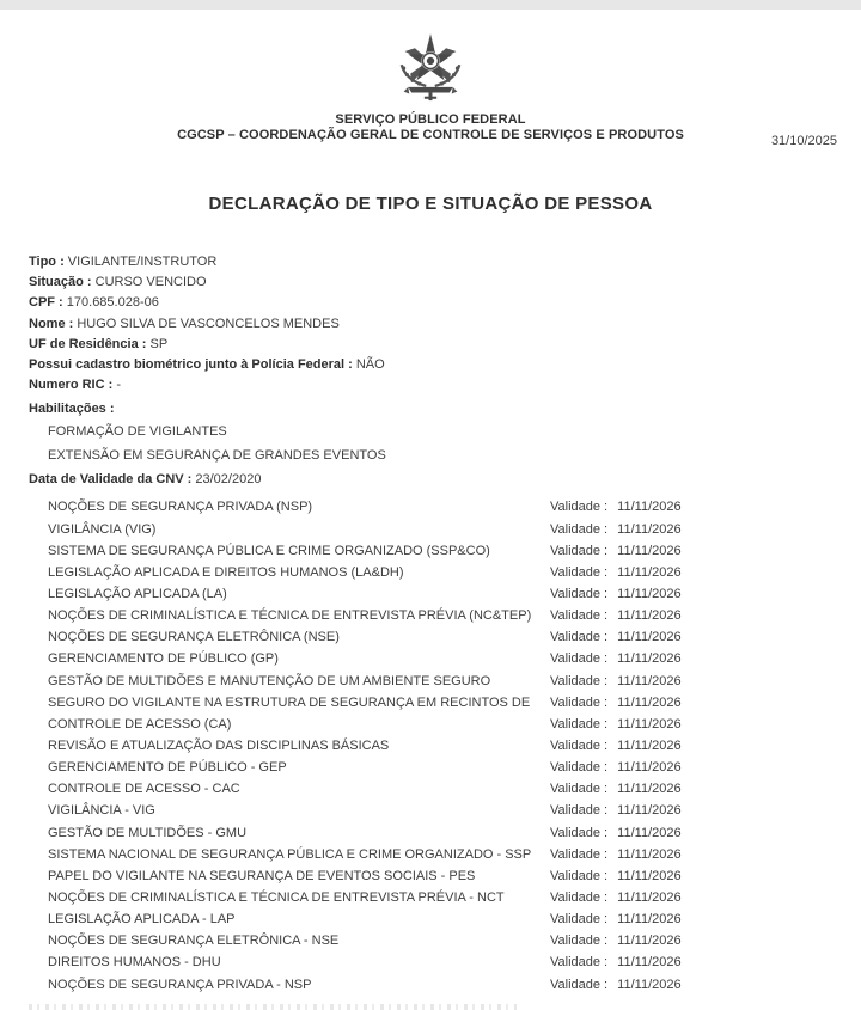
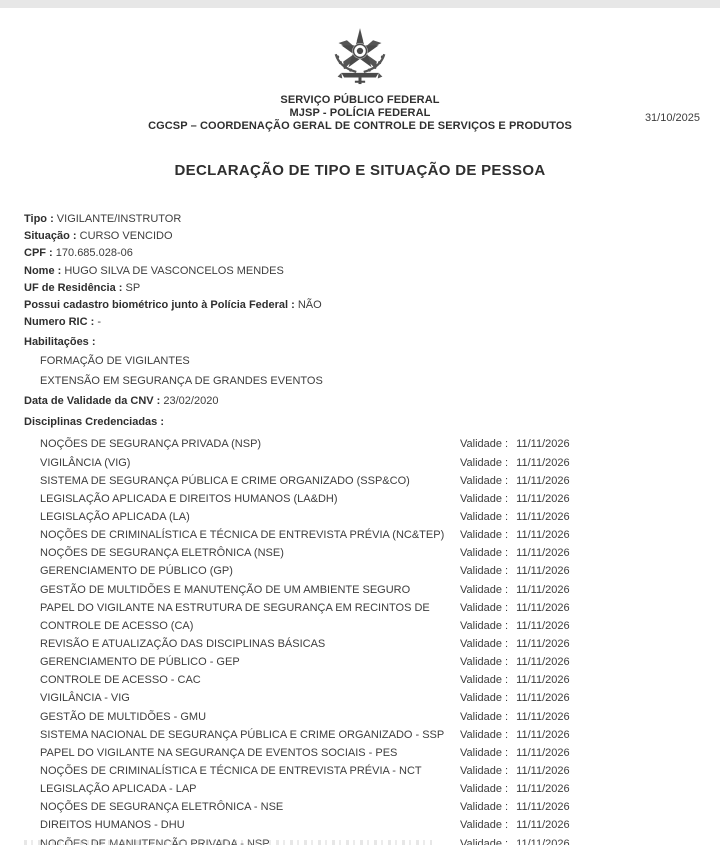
  SERVIÇO PÚBLICO FEDERAL
+ MJSP - POLÍCIA FEDERAL
  CGCSP – COORDENAÇÃO GERAL DE CONTROLE DE SERVIÇOS E PRODUTOS
  31/10/2025
  DECLARAÇÃO DE TIPO E SITUAÇÃO DE PESSOA
  Tipo : VIGILANTE/INSTRUTOR
  Situação : CURSO VENCIDO
  CPF : 170.685.028-06
  Nome : HUGO SILVA DE VASCONCELOS MENDES
  UF de Residência : SP
  Possui cadastro biométrico junto à Polícia Federal : NÃO
  Numero RIC : -
  Habilitações :
  FORMAÇÃO DE VIGILANTES
  EXTENSÃO EM SEGURANÇA DE GRANDES EVENTOS
  Data de Validade da CNV : 23/02/2020
+ Disciplinas Credenciadas :
  NOÇÕES DE SEGURANÇA PRIVADA (NSP)
  Validade : 11/11/2026
  VIGILÂNCIA (VIG)
  Validade : 11/11/2026
  SISTEMA DE SEGURANÇA PÚBLICA E CRIME ORGANIZADO (SSP&CO)
  Validade : 11/11/2026
  LEGISLAÇÃO APLICADA E DIREITOS HUMANOS (LA&DH)
  Validade : 11/11/2026
  LEGISLAÇÃO APLICADA (LA)
  Validade : 11/11/2026
  NOÇÕES DE CRIMINALÍSTICA E TÉCNICA DE ENTREVISTA PRÉVIA (NC&TEP)
  Validade : 11/11/2026
  NOÇÕES DE SEGURANÇA ELETRÔNICA (NSE)
  Validade : 11/11/2026
  GERENCIAMENTO DE PÚBLICO (GP)
  Validade : 11/11/2026
  GESTÃO DE MULTIDÕES E MANUTENÇÃO DE UM AMBIENTE SEGURO
  Validade : 11/11/2026
- SEGURO DO VIGILANTE NA ESTRUTURA DE SEGURANÇA EM RECINTOS DE
+ PAPEL DO VIGILANTE NA ESTRUTURA DE SEGURANÇA EM RECINTOS DE
  Validade : 11/11/2026
  CONTROLE DE ACESSO (CA)
  Validade : 11/11/2026
  REVISÃO E ATUALIZAÇÃO DAS DISCIPLINAS BÁSICAS
  Validade : 11/11/2026
  GERENCIAMENTO DE PÚBLICO - GEP
  Validade : 11/11/2026
  CONTROLE DE ACESSO - CAC
  Validade : 11/11/2026
  VIGILÂNCIA - VIG
  Validade : 11/11/2026
  GESTÃO DE MULTIDÕES - GMU
  Validade : 11/11/2026
  SISTEMA NACIONAL DE SEGURANÇA PÚBLICA E CRIME ORGANIZADO - SSP
  Validade : 11/11/2026
  PAPEL DO VIGILANTE NA SEGURANÇA DE EVENTOS SOCIAIS - PES
  Validade : 11/11/2026
  NOÇÕES DE CRIMINALÍSTICA E TÉCNICA DE ENTREVISTA PRÉVIA - NCT
  Validade : 11/11/2026
  LEGISLAÇÃO APLICADA - LAP
  Validade : 11/11/2026
  NOÇÕES DE SEGURANÇA ELETRÔNICA - NSE
  Validade : 11/11/2026
  DIREITOS HUMANOS - DHU
  Validade : 11/11/2026
- NOÇÕES DE SEGURANÇA PRIVADA - NSP
+ NOÇÕES DE MANUTENÇÃO PRIVADA - NSP
  Validade : 11/11/2026
